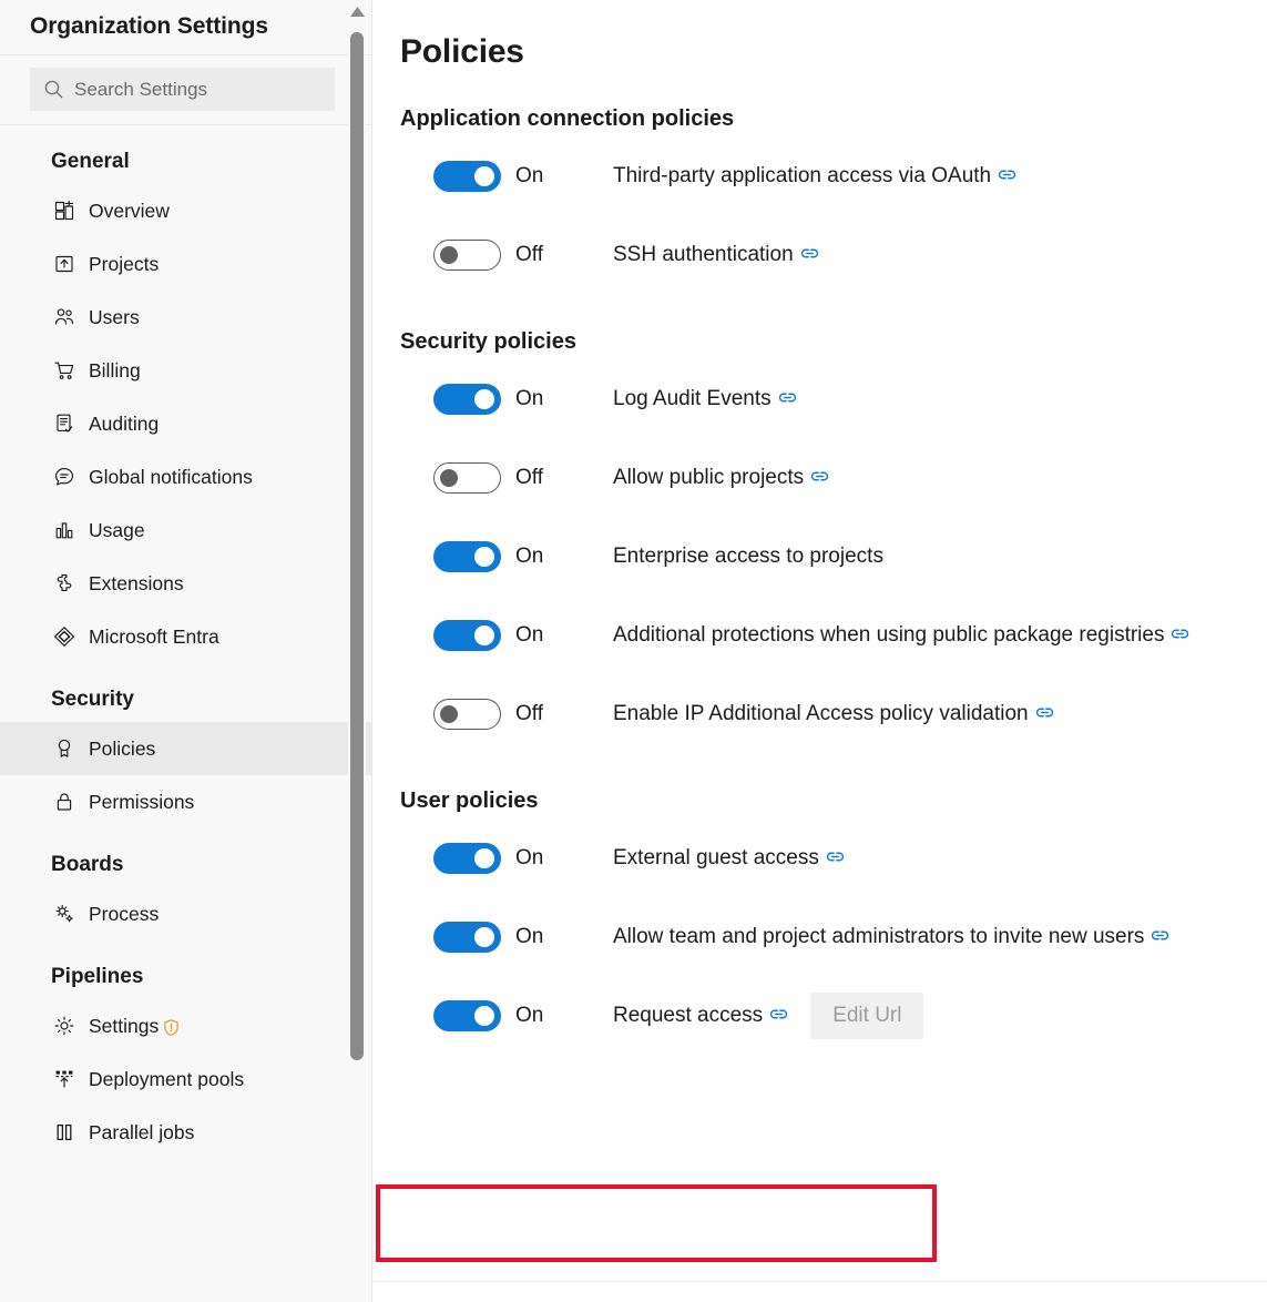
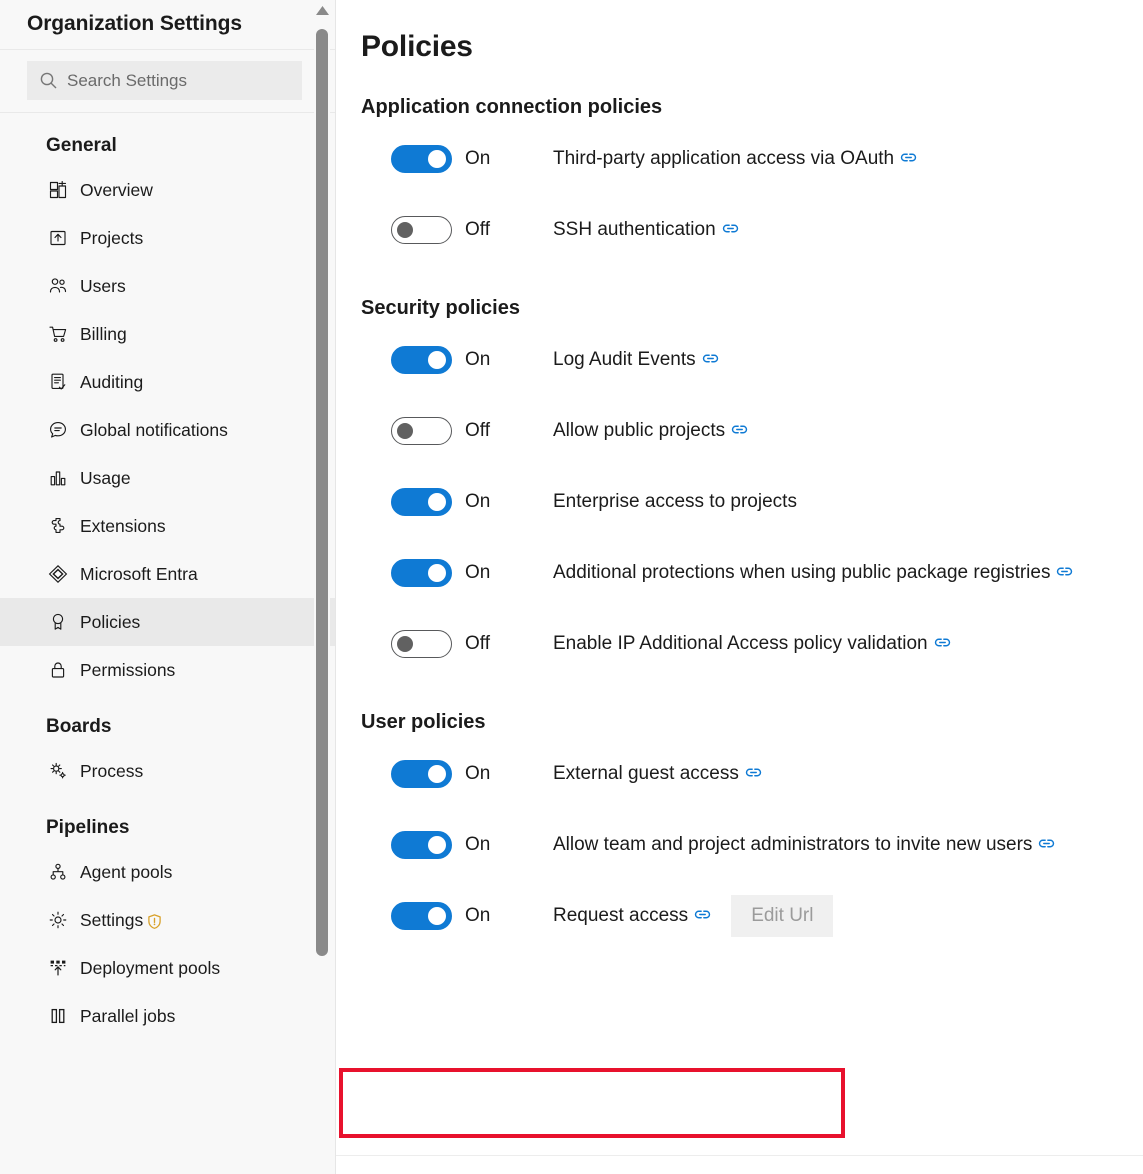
  Organization Settings
  Search Settings
  General
  Overview
  Projects
  Users
  Billing
  Auditing
  Global notifications
  Usage
  Extensions
  Microsoft Entra
- Security
  Policies
  Permissions
  Boards
  Process
  Pipelines
+ Agent pools
  Settings
  Deployment pools
  Parallel jobs
  Policies
  Application connection policies
  On
  Third-party application access via OAuth
  Off
  SSH authentication
  Security policies
  On
  Log Audit Events
  Off
  Allow public projects
  On
  Enterprise access to projects
  On
  Additional protections when using public package registries
  Off
  Enable IP Additional Access policy validation
  User policies
  On
  External guest access
  On
  Allow team and project administrators to invite new users
  On
  Request access
  Edit Url
